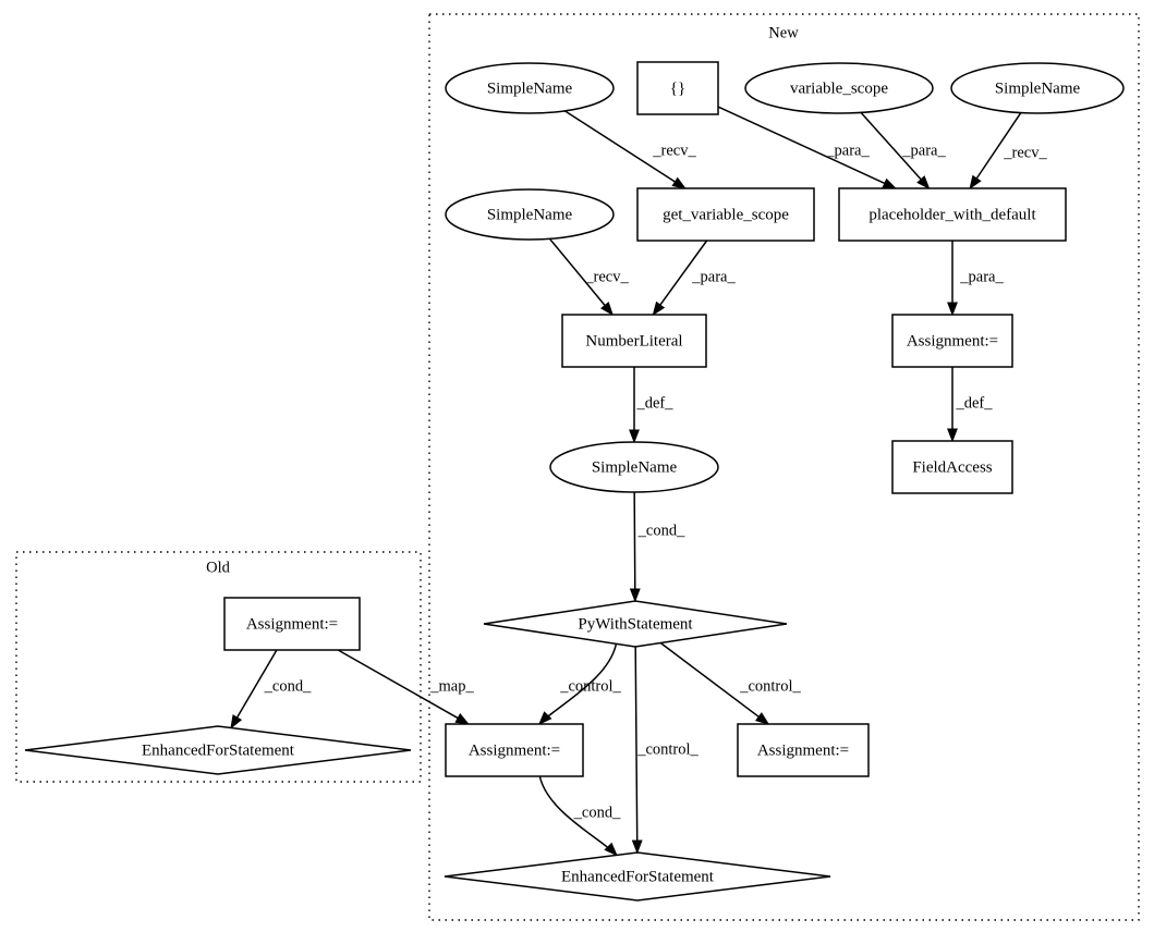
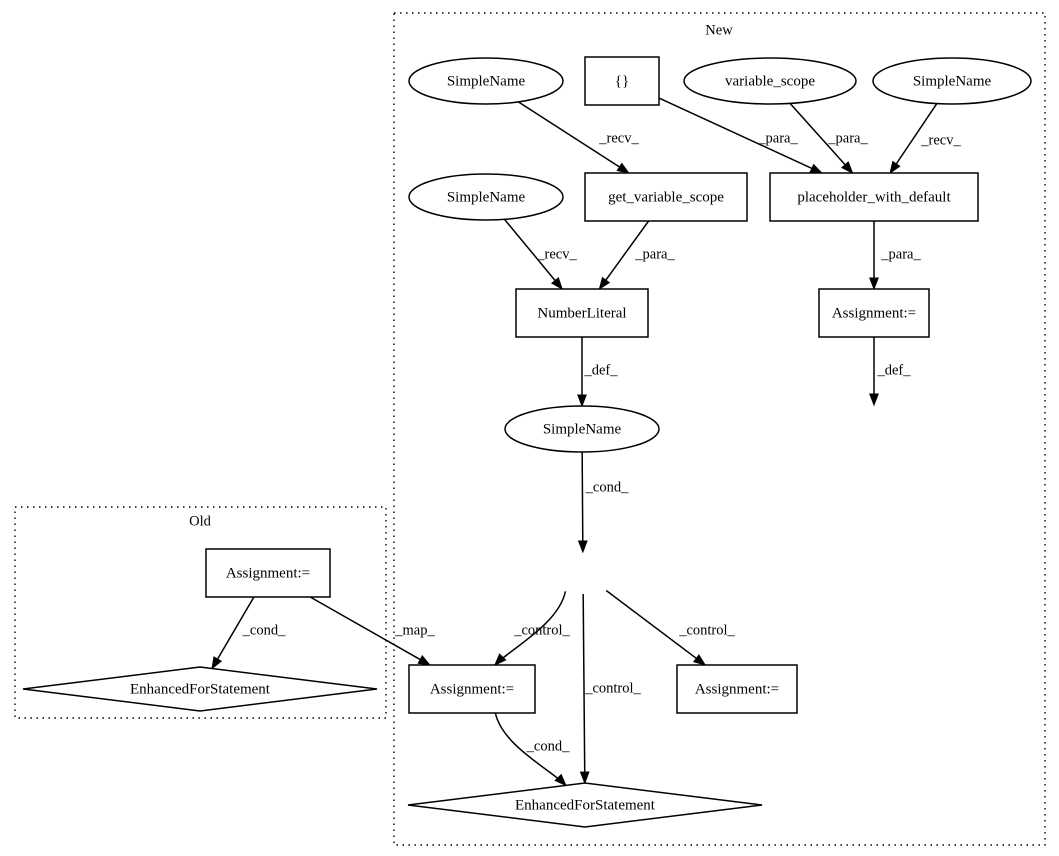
  New
  Old
  _recv_
  _para_
  _para_
  _recv_
  _recv_
  _para_
  _para_
  _def_
  _def_
  _cond_
  _control_
  _control_
  _control_
  _cond_
  _cond_
  _map_
  SimpleName
  {}
  variable_scope
  SimpleName
  SimpleName
  get_variable_scope
  placeholder_with_default
  NumberLiteral
  Assignment:=
  SimpleName
- FieldAccess
- PyWithStatement
  Assignment:=
  Assignment:=
  EnhancedForStatement
  Assignment:=
  EnhancedForStatement
